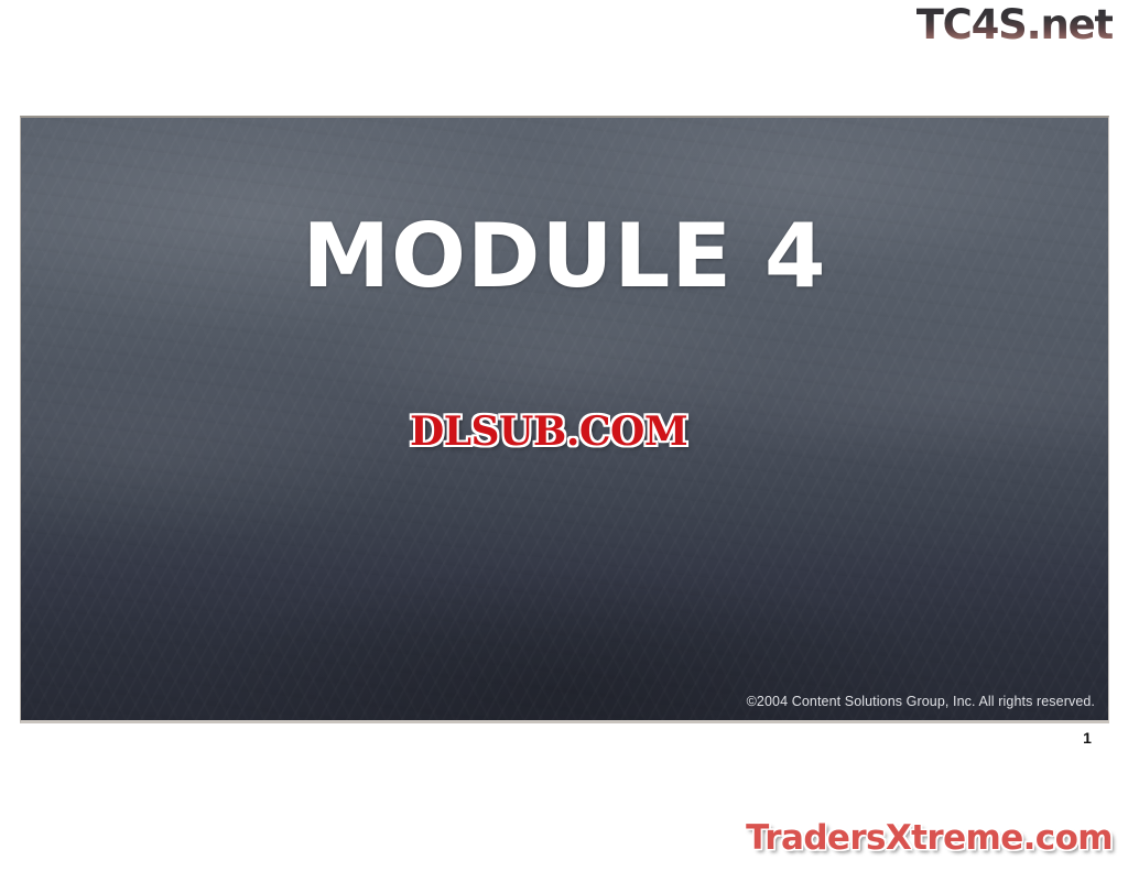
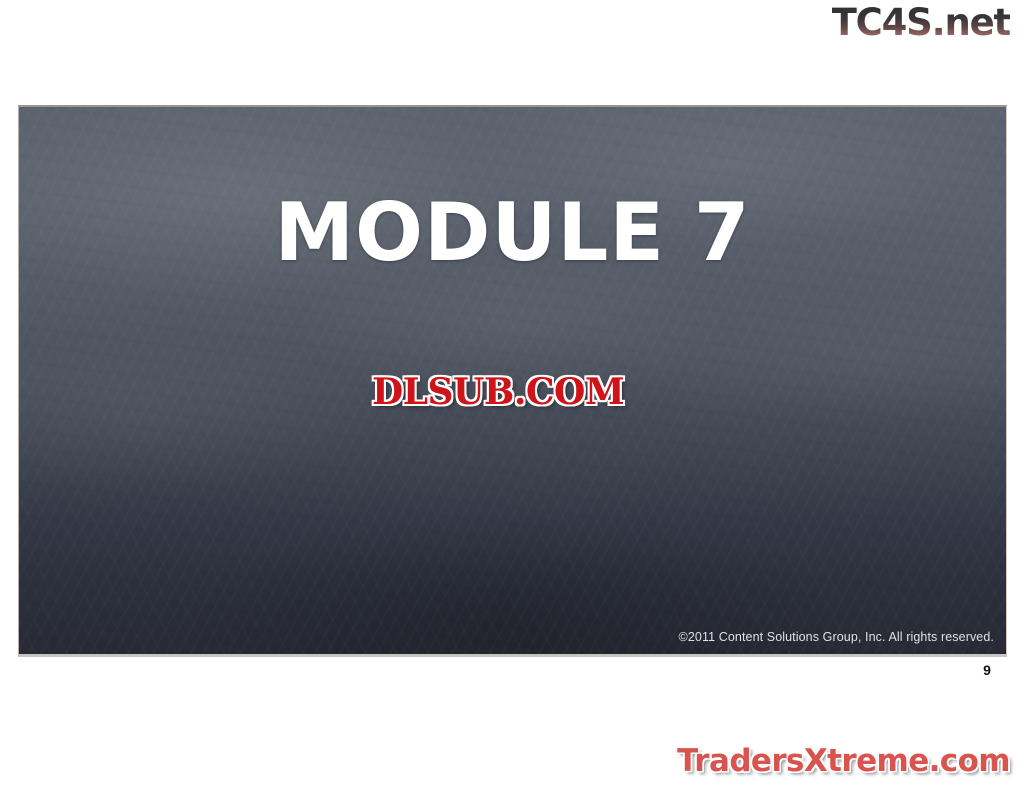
  TC4S.net
- MODULE 4
+ MODULE 7
- ©2004 Content Solutions Group, Inc. All rights reserved.
+ ©2011 Content Solutions Group, Inc. All rights reserved.
- 1
+ 9
  DLSUB.COM
  TradersXtreme.com
